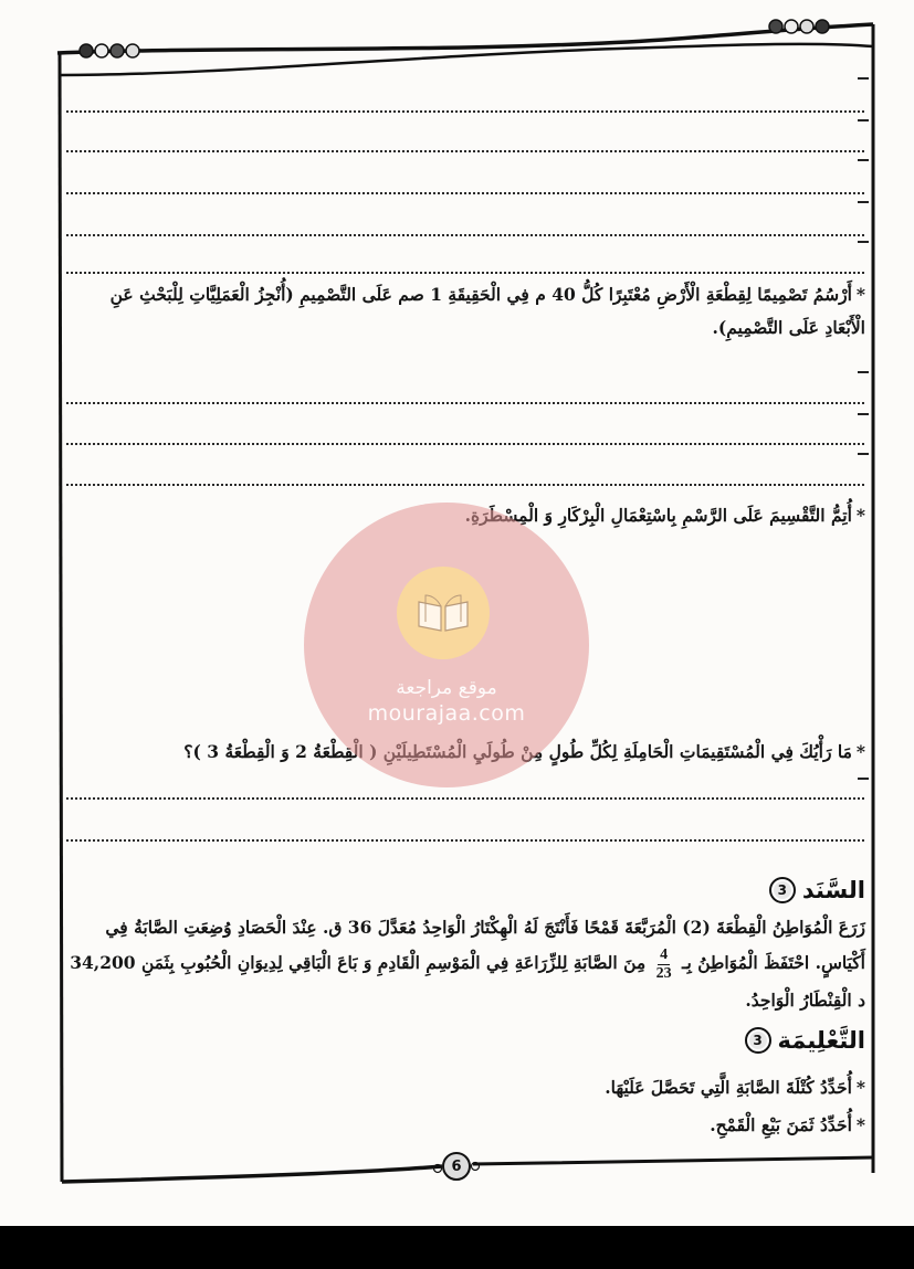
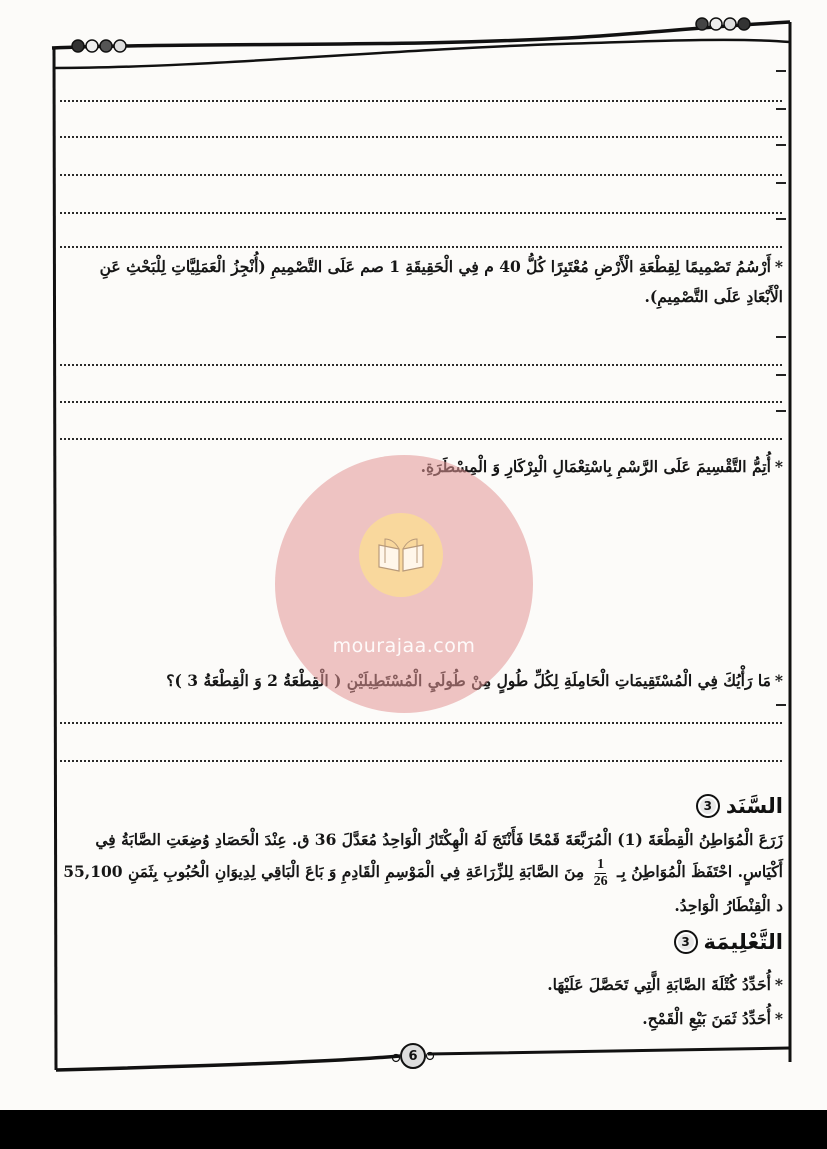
  *أَرْسُمُ تَصْمِيمًا لِقِطْعَةِ الْأَرْضِ مُعْتَبِرًا كُلُّ 40 م فِي الْحَقِيقَةِ 1 صم عَلَى التَّصْمِيمِ (أُنْجِزُ الْعَمَلِيَّاتِ لِلْبَحْثِ عَنِ الْأَبْعَادِ عَلَى التَّصْمِيمِ).
  *أُتِمُّ التَّقْسِيمَ عَلَى الرَّسْمِ بِاسْتِعْمَالِ الْبِرْكَارِ وَ الْمِسْطَرَةِ.
  *مَا رَأْيُكَ فِي الْمُسْتَقِيمَاتِ الْحَامِلَةِ لِكُلِّ طُولٍ مِنْ طُولَيِ الْمُسْتَطِيلَيْنِ ( الْقِطْعَةُ 2 وَ الْقِطْعَةُ 3 )؟
  السَّنَد
  3
- زَرَعَ الْمُوَاطِنُ الْقِطْعَةَ (2) الْمُرَبَّعَةَ قَمْحًا فَأَنْتَجَ لَهُ الْهِكْتَارُ الْوَاحِدُ مُعَدَّلَ 36 ق. عِنْدَ الْحَصَادِ وُضِعَتِ الصَّابَةُ فِي أَكْيَاسٍ. احْتَفَظَ الْمُوَاطِنُ بِـ
+ زَرَعَ الْمُوَاطِنُ الْقِطْعَةَ (1) الْمُرَبَّعَةَ قَمْحًا فَأَنْتَجَ لَهُ الْهِكْتَارُ الْوَاحِدُ مُعَدَّلَ 36 ق. عِنْدَ الْحَصَادِ وُضِعَتِ الصَّابَةُ فِي أَكْيَاسٍ. احْتَفَظَ الْمُوَاطِنُ بِـ
- 4
+ 1
- 23
+ 26
- مِنَ الصَّابَةِ لِلزِّرَاعَةِ فِي الْمَوْسِمِ الْقَادِمِ وَ بَاعَ الْبَاقِي لِدِيوَانِ الْحُبُوبِ بِثَمَنِ 34,200 د الْقِنْطَارُ الْوَاحِدُ.
+ مِنَ الصَّابَةِ لِلزِّرَاعَةِ فِي الْمَوْسِمِ الْقَادِمِ وَ بَاعَ الْبَاقِي لِدِيوَانِ الْحُبُوبِ بِثَمَنِ 55,100 د الْقِنْطَارُ الْوَاحِدُ.
  التَّعْلِيمَة
  3
  *أُحَدِّدُ كُتْلَةَ الصَّابَةِ الَّتِي تَحَصَّلَ عَلَيْهَا.
  *أُحَدِّدُ ثَمَنَ بَيْعِ الْقَمْحِ.
- موقع مراجعة
  mourajaa.com
  6
